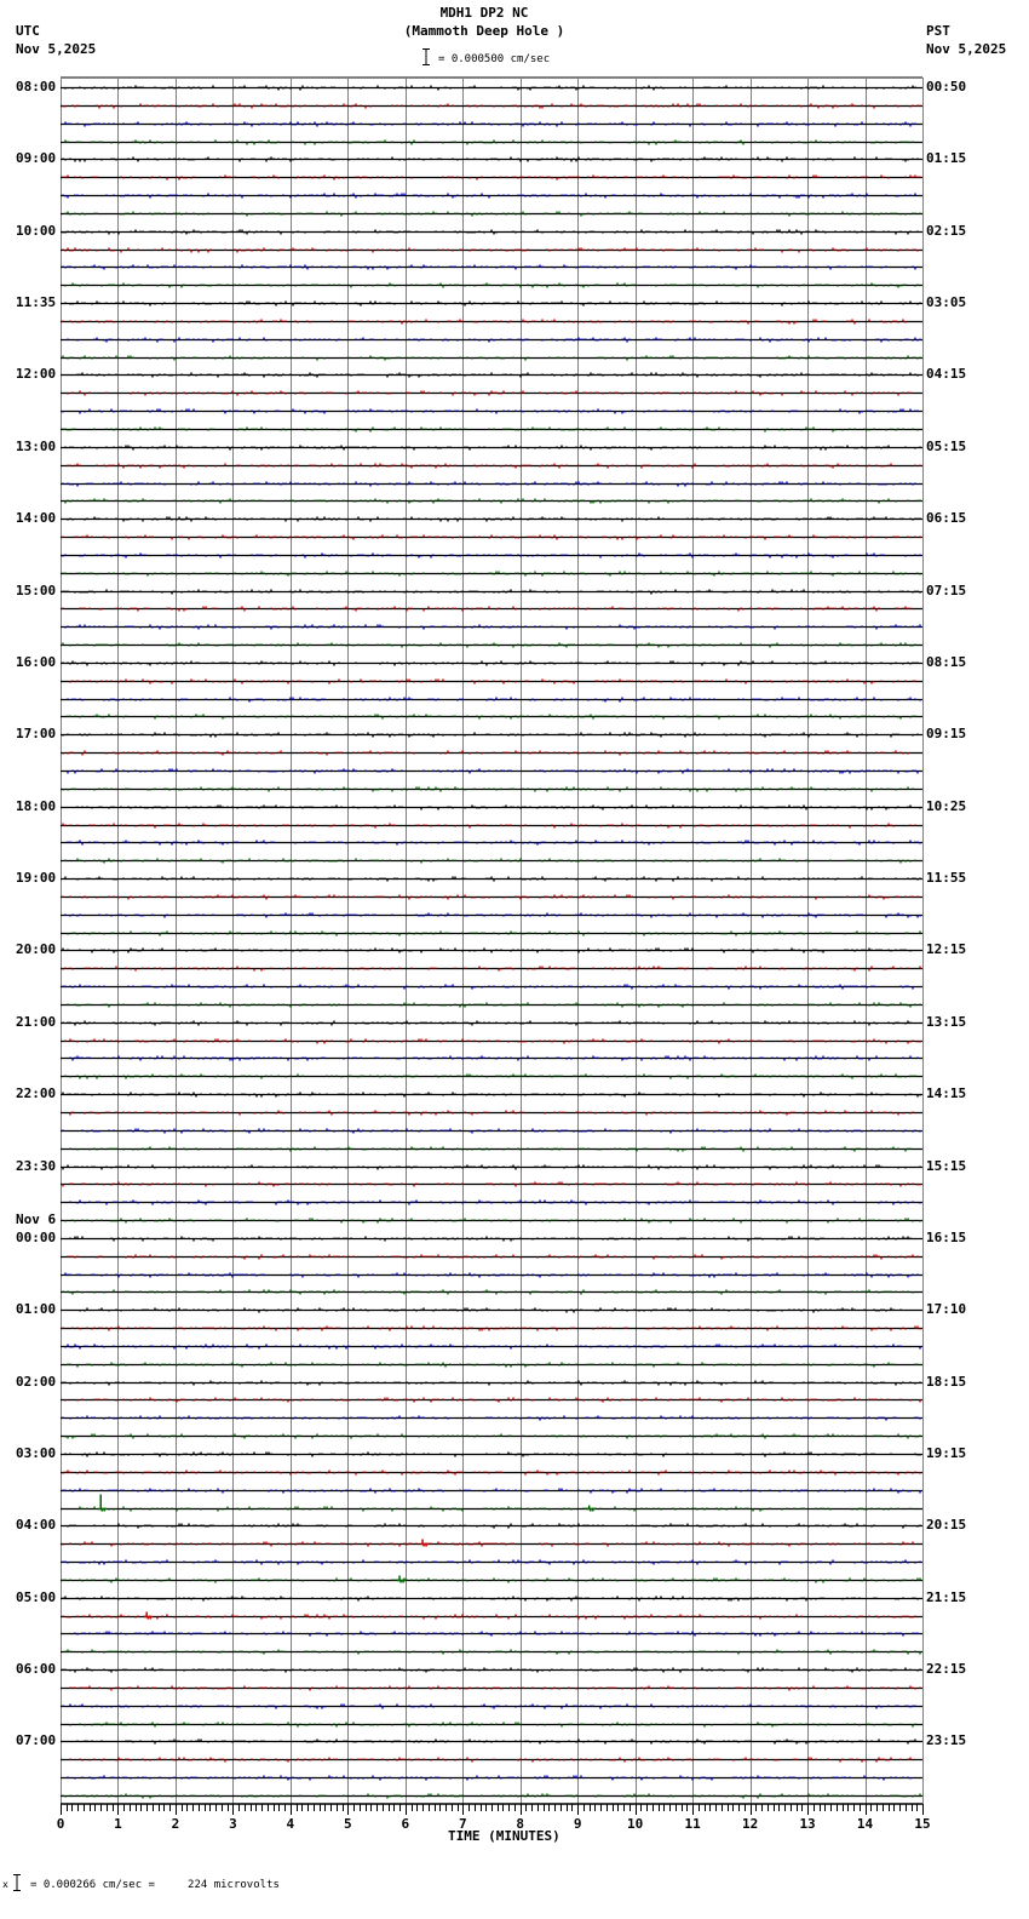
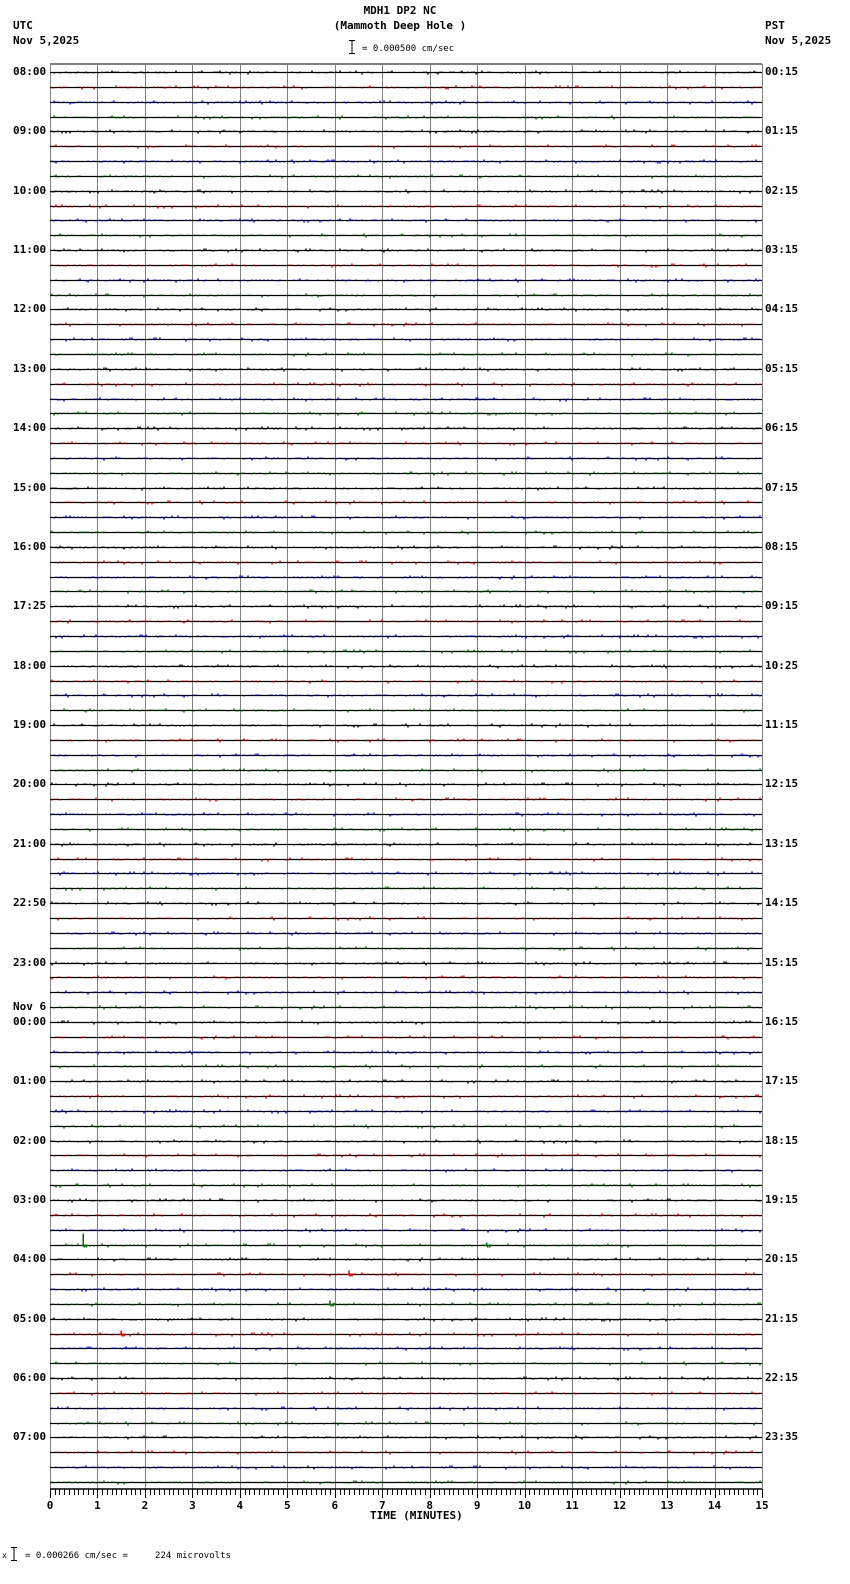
  MDH1 DP2 NC
  (Mammoth Deep Hole )
  = 0.000500 cm/sec
  UTC
  Nov 5,2025
  PST
  Nov 5,2025
  0
  1
  2
  3
  4
  5
  6
  7
  8
  9
  10
  11
  12
  13
  14
  15
  08:00
  09:00
  10:00
- 11:35
+ 11:00
  12:00
  13:00
  14:00
  15:00
  16:00
- 17:00
+ 17:25
  18:00
  19:00
  20:00
  21:00
- 22:00
+ 22:50
- 23:30
+ 23:00
  00:00
  Nov 6
  01:00
  02:00
  03:00
  04:00
  05:00
  06:00
  07:00
- 00:50
+ 00:15
  01:15
  02:15
- 03:05
+ 03:15
  04:15
  05:15
  06:15
  07:15
  08:15
  09:15
  10:25
- 11:55
+ 11:15
  12:15
  13:15
  14:15
  15:15
  16:15
- 17:10
+ 17:15
  18:15
  19:15
  20:15
  21:15
  22:15
- 23:15
+ 23:35
  TIME (MINUTES)
  x
  = 0.000266 cm/sec = 224 microvolts
